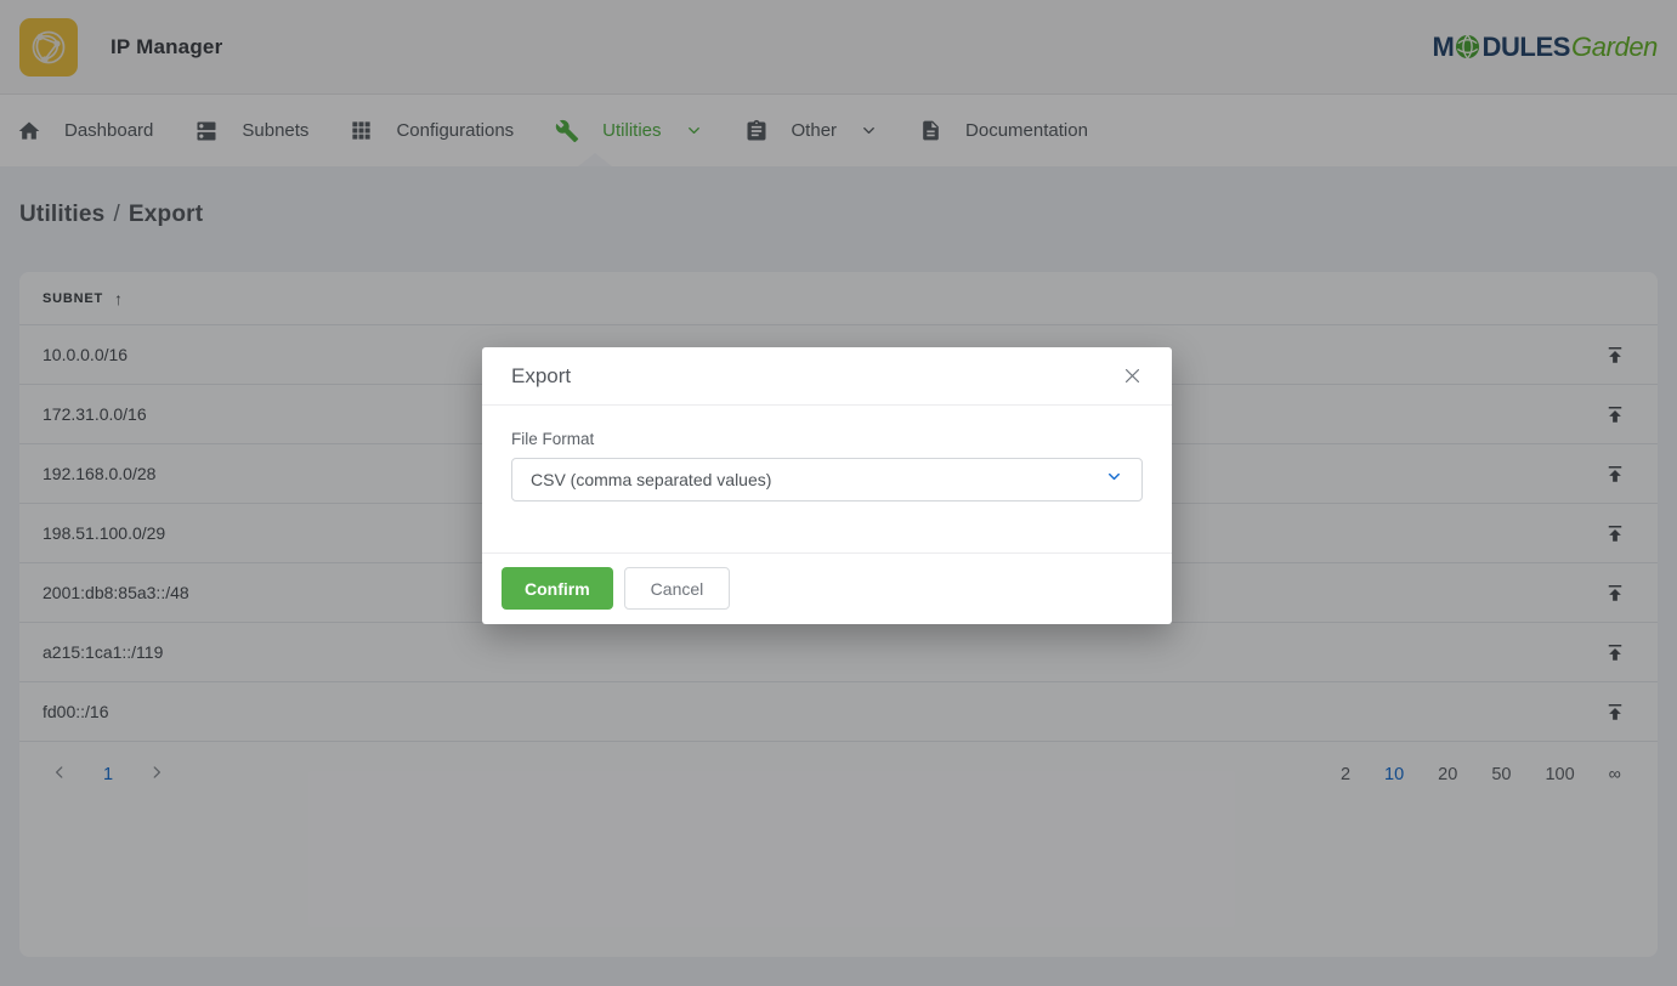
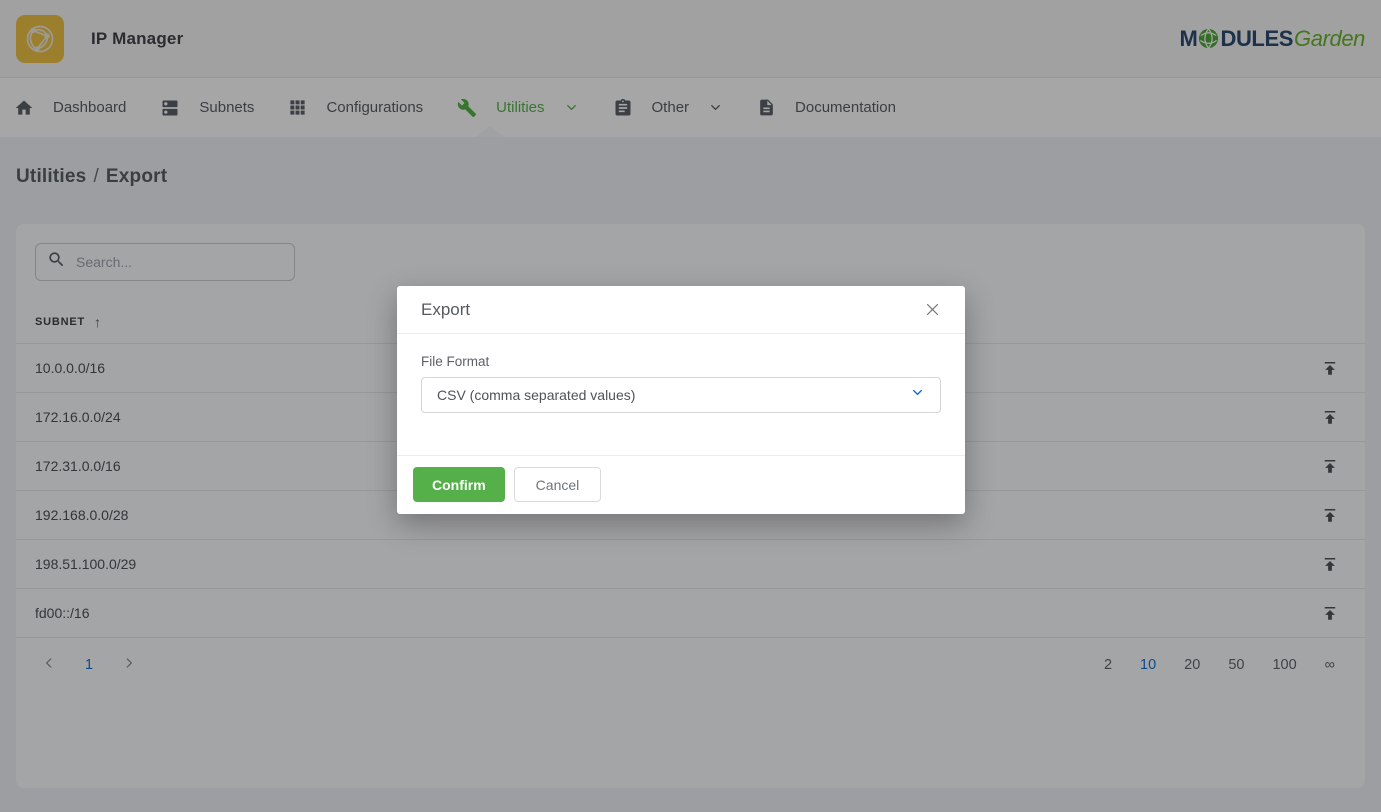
  IP Manager
  M
  DULES
  Garden
  Dashboard
  Subnets
  Configurations
  Utilities
  Other
  Documentation
  Utilities / Export
+ Search...
  SUBNET
  ↑
  10.0.0.0/16
+ 172.16.0.0/24
  172.31.0.0/16
  192.168.0.0/28
  198.51.100.0/29
- 2001:db8:85a3::/48
- a215:1ca1::/119
  fd00::/16
  1
  2
  10
  20
  50
  100
  ∞
  Export
  File Format
  CSV (comma separated values)
  Confirm
  Cancel
